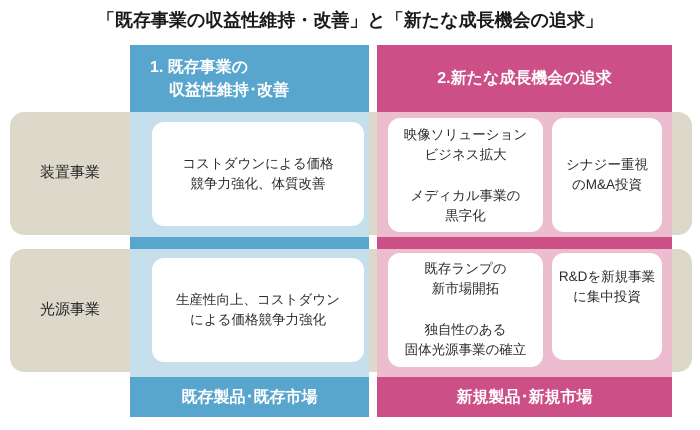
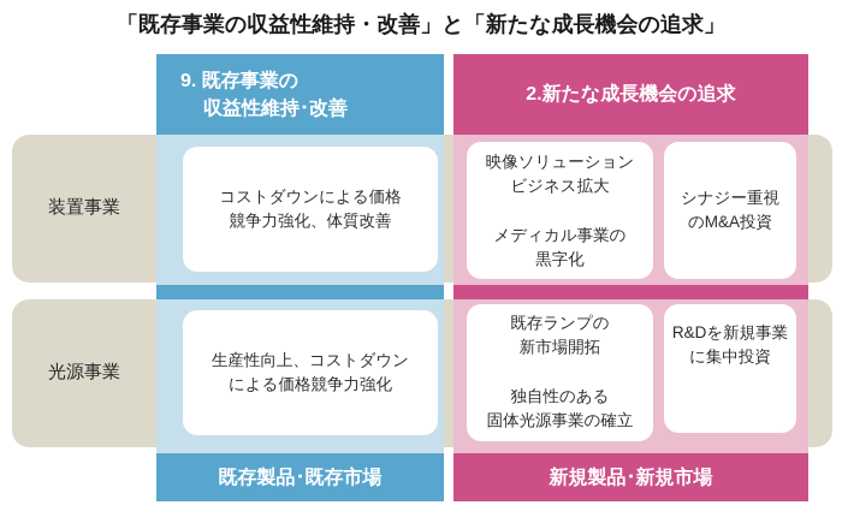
  「既存事業の収益性維持・改善」と「新たな成長機会の追求」
  装置事業
  光源事業
- 1. 既存事業の
+ 9. 既存事業の
  収益性維持･改善
  既存製品･既存市場
  2.新たな成長機会の追求
  新規製品･新規市場
  コストダウンによる価格
  競争力強化、体質改善
  映像ソリューション
  ビジネス拡大
  メディカル事業の
  黒字化
  シナジー重視
  のM&A投資
  生産性向上、コストダウン
  による価格競争力強化
  既存ランプの
  新市場開拓
  独自性のある
  固体光源事業の確立
  R&Dを新規事業
  に集中投資
